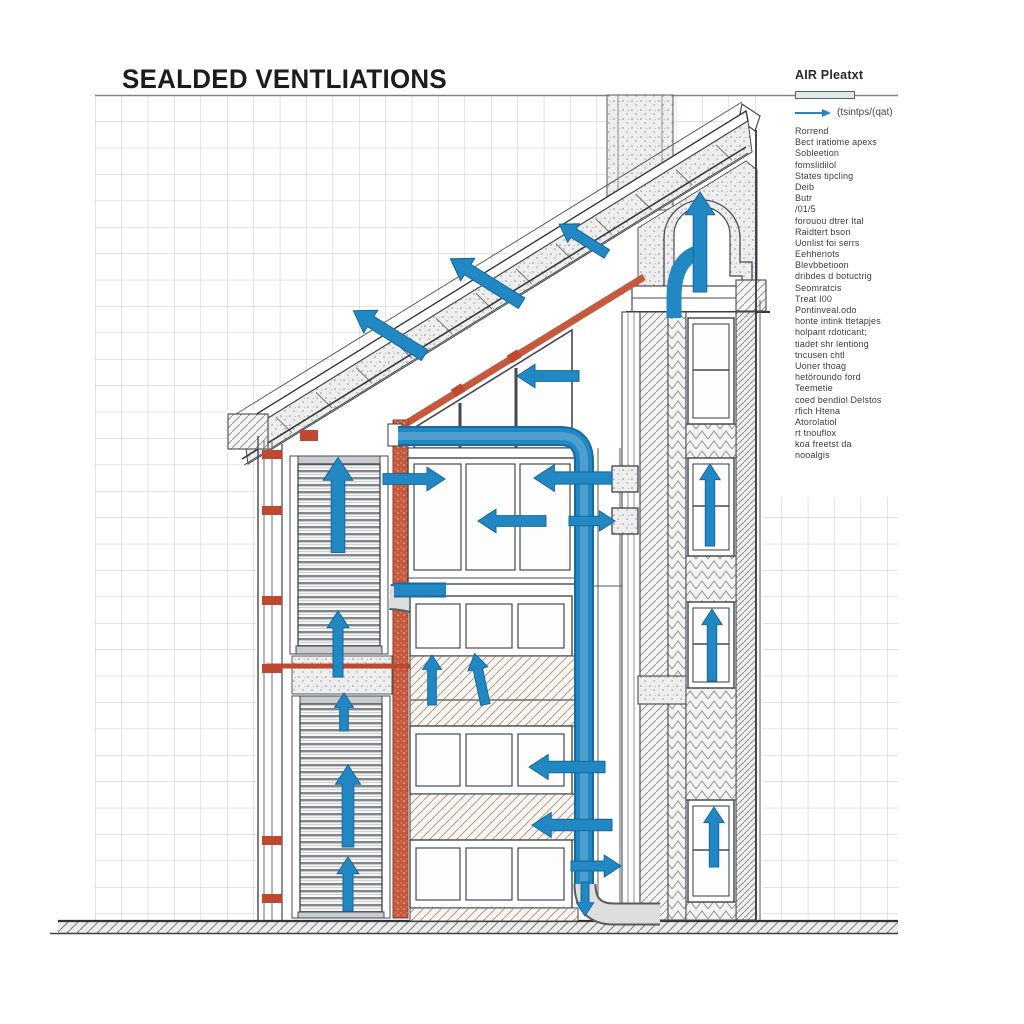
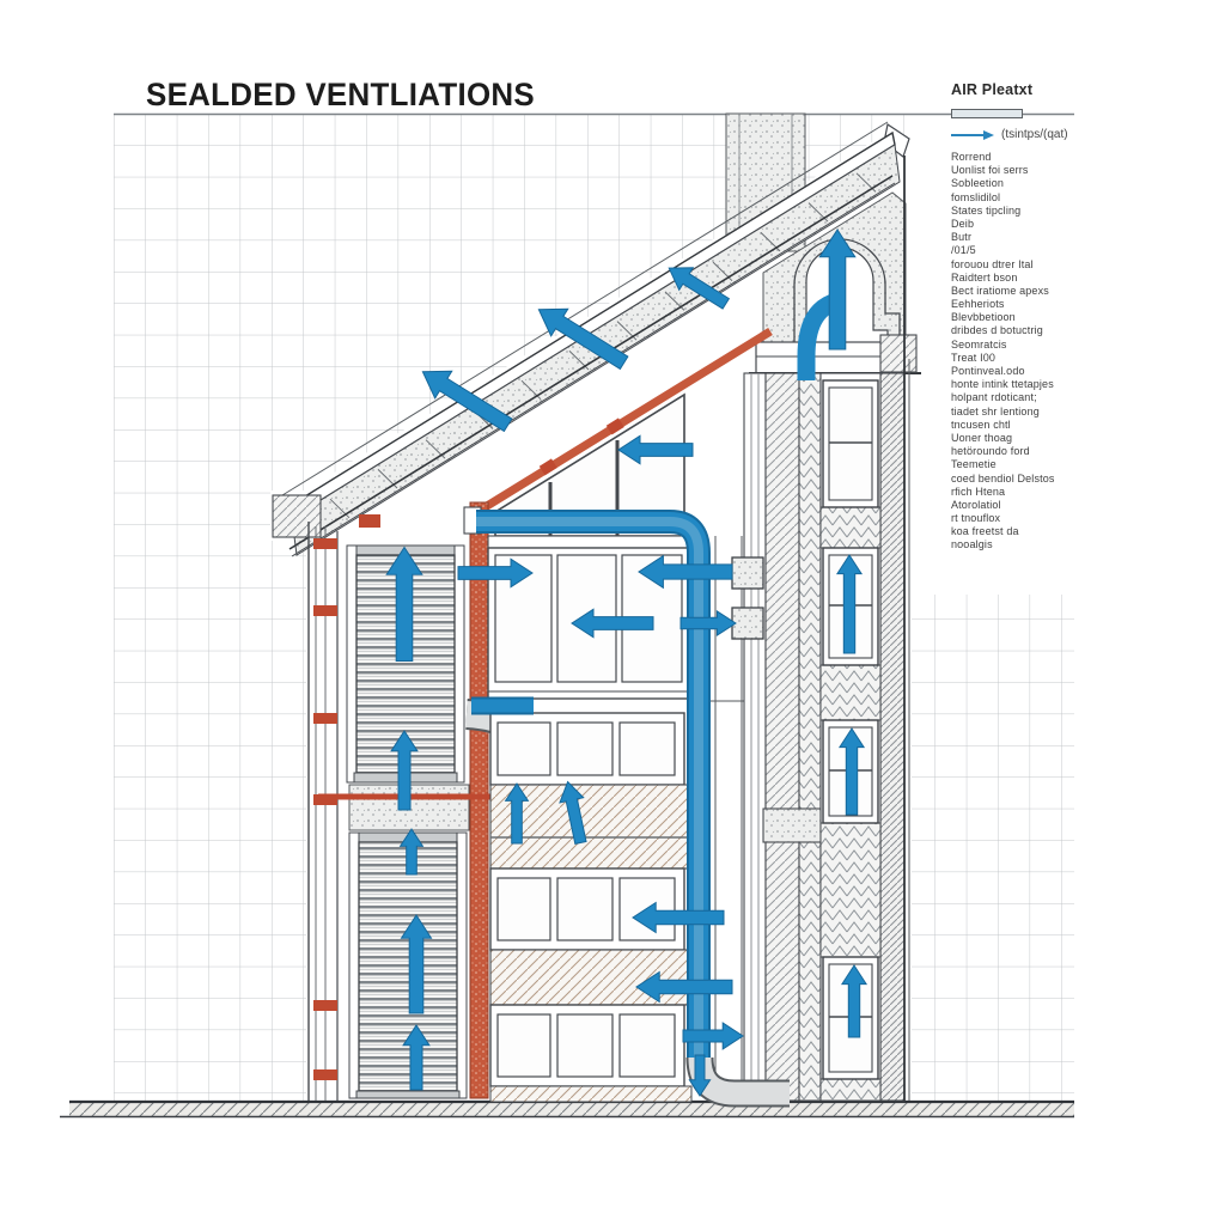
  SEALDED VENTLIATIONS
  AIR Pleatxt
  (tsintps/(qat)
  Rorrend
- Bect iratiome apexs
+ Uonlist foi serrs
  Sobleetion
  fomslidilol
  States tipcling
  Deib
  Butr
  /01/5
  forouou dtrer Ital
  Raidtert bson
- Uonlist foi serrs
+ Bect iratiome apexs
  Eehheriots
  Blevbbetioon
  dribdes d botuctrig
  Seomratcis
  Treat I00
  Pontinveal.odo
  honte intink ttetapjes
  holpant rdoticant;
  tiadet shr lentiong
  tncusen chtl
  Uoner thoag
  hetöroundo ford
  Teemetie
  coed bendiol Delstos
  rfich Htena
  Atorolatiol
  rt tnouflox
  koa freetst da
  nooalgis
